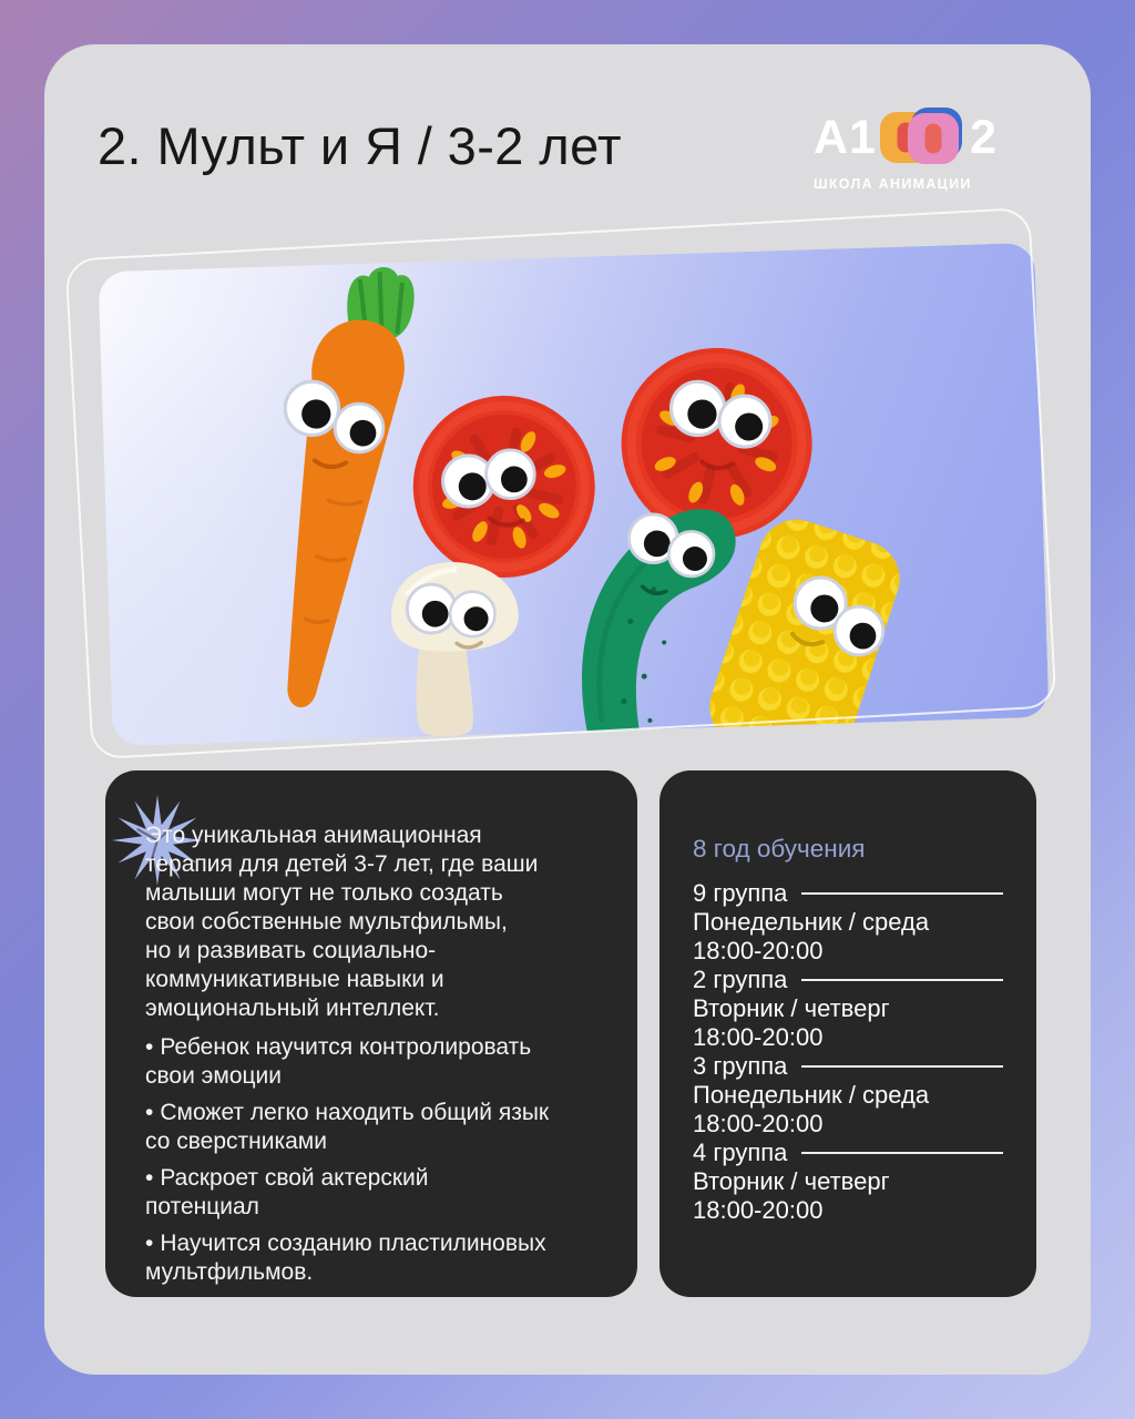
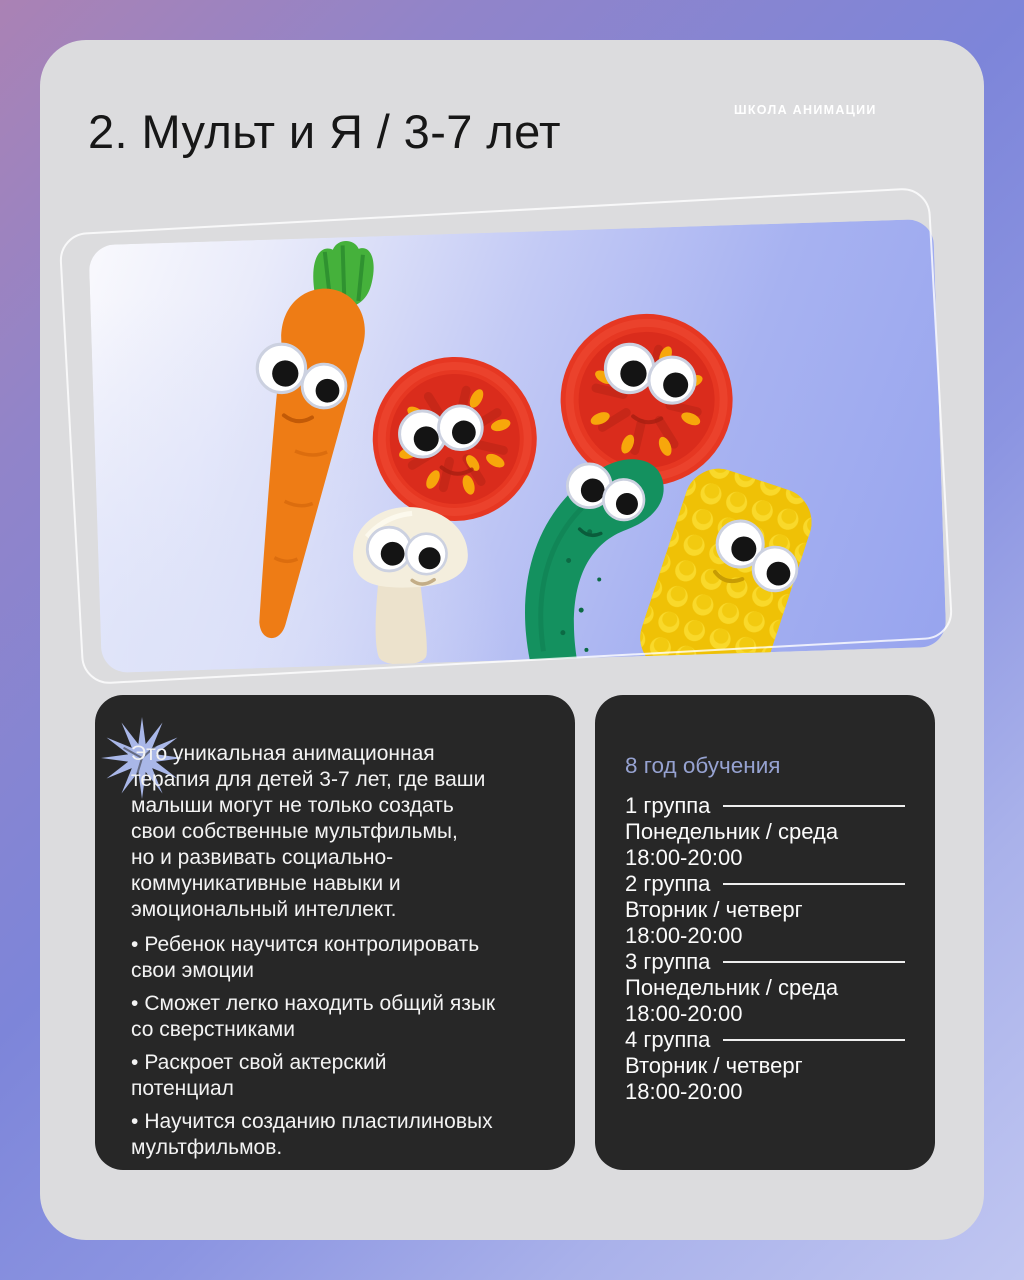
- 2. Мульт и Я / 3-2 лет
+ 2. Мульт и Я / 3-7 лет
- А1
- 2
  ШКОЛА АНИМАЦИИ
  Это уникальная анимационная
  терапия для детей 3-7 лет, где ваши
  малыши могут не только создать
  свои собственные мультфильмы,
  но и развивать социально-
  коммуникативные навыки и
  эмоциональный интеллект.
  • Ребенок научится контролировать
  свои эмоции
  • Сможет легко находить общий язык
  со сверстниками
  • Раскроет свой актерский
  потенциал
  • Научится созданию пластилиновых
  мультфильмов.
  8 год обучения
- 9 группа
+ 1 группа
  Понедельник / среда
  18:00-20:00
  2 группа
  Вторник / четверг
  18:00-20:00
  3 группа
  Понедельник / среда
  18:00-20:00
  4 группа
  Вторник / четверг
  18:00-20:00
